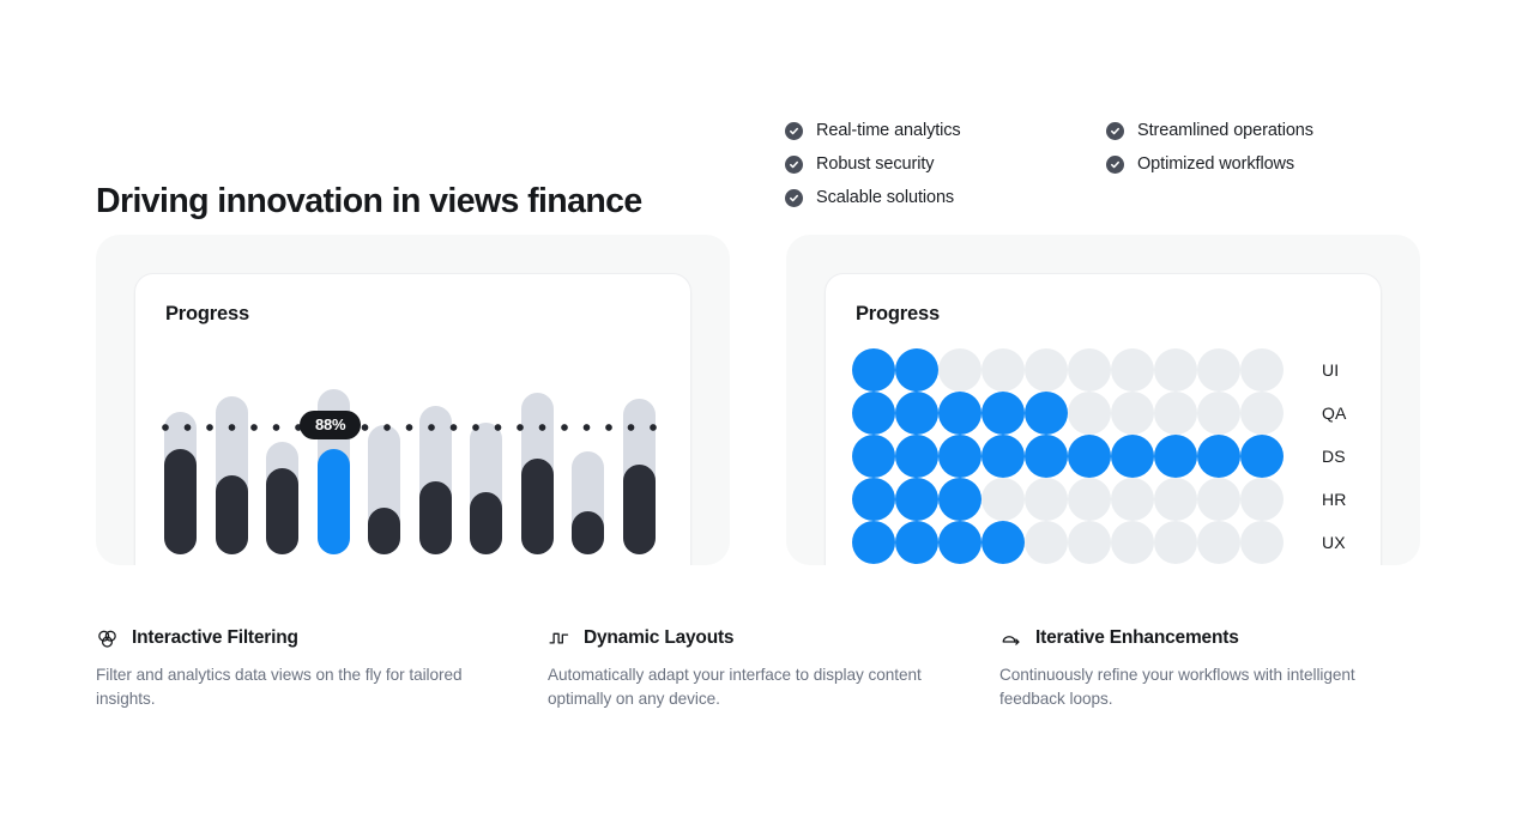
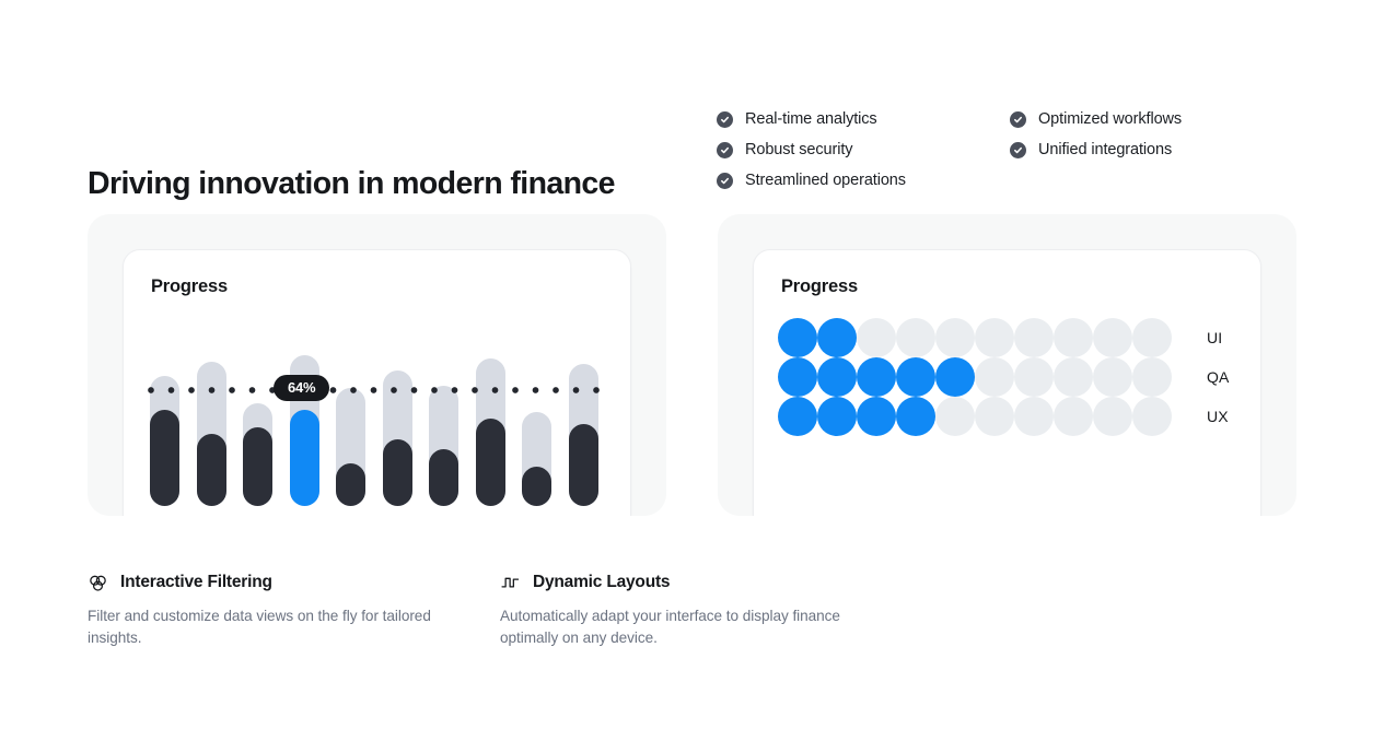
- Driving innovation in views finance
+ Driving innovation in modern finance
  Real-time analytics
- Streamlined operations
+ Optimized workflows
  Robust security
+ Unified integrations
- Optimized workflows
+ Streamlined operations
- Scalable solutions
  Progress
- 88%
+ 64%
  Progress
  UI
  QA
- DS
- HR
  UX
  Interactive Filtering
- Filter and analytics data views on the fly for tailored insights.
+ Filter and customize data views on the fly for tailored insights.
  Dynamic Layouts
- Automatically adapt your interface to display content optimally on any device.
+ Automatically adapt your interface to display finance optimally on any device.
- Iterative Enhancements
- Continuously refine your workflows with intelligent feedback loops.
